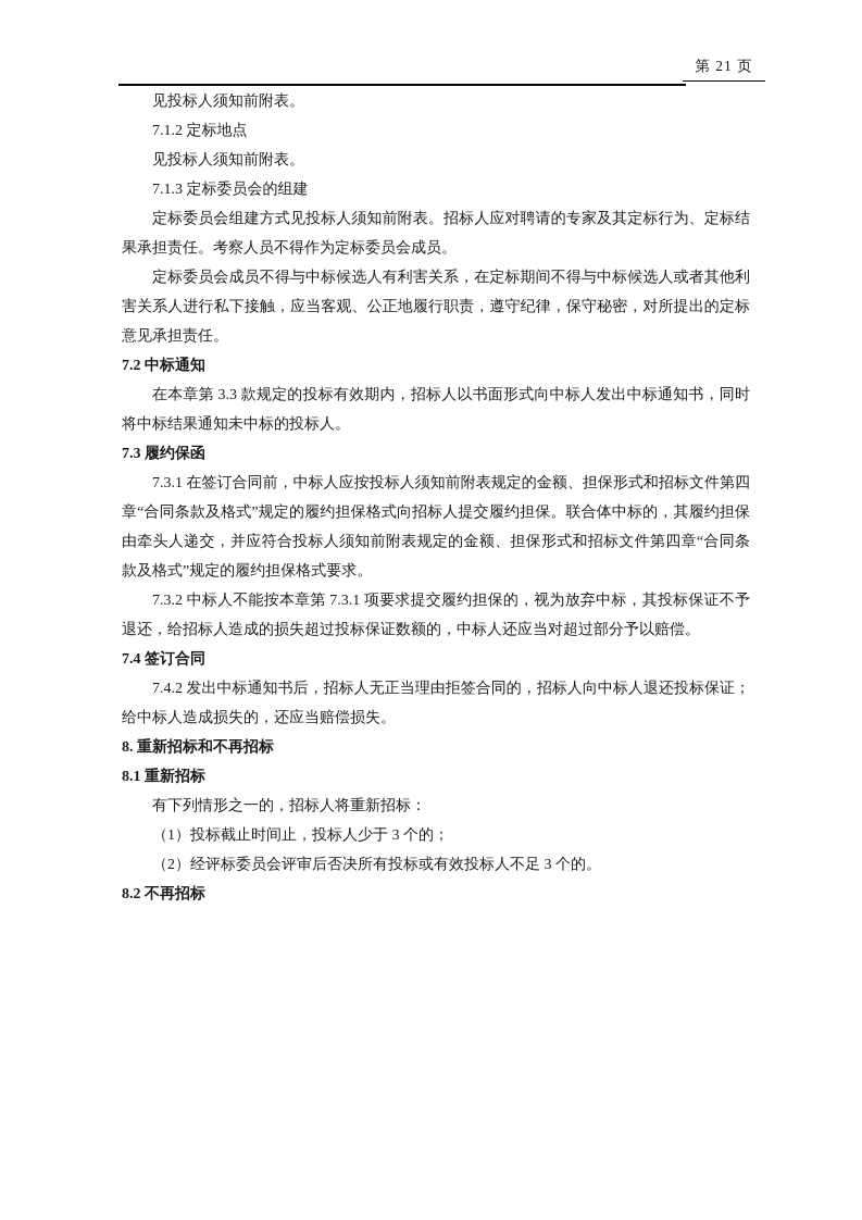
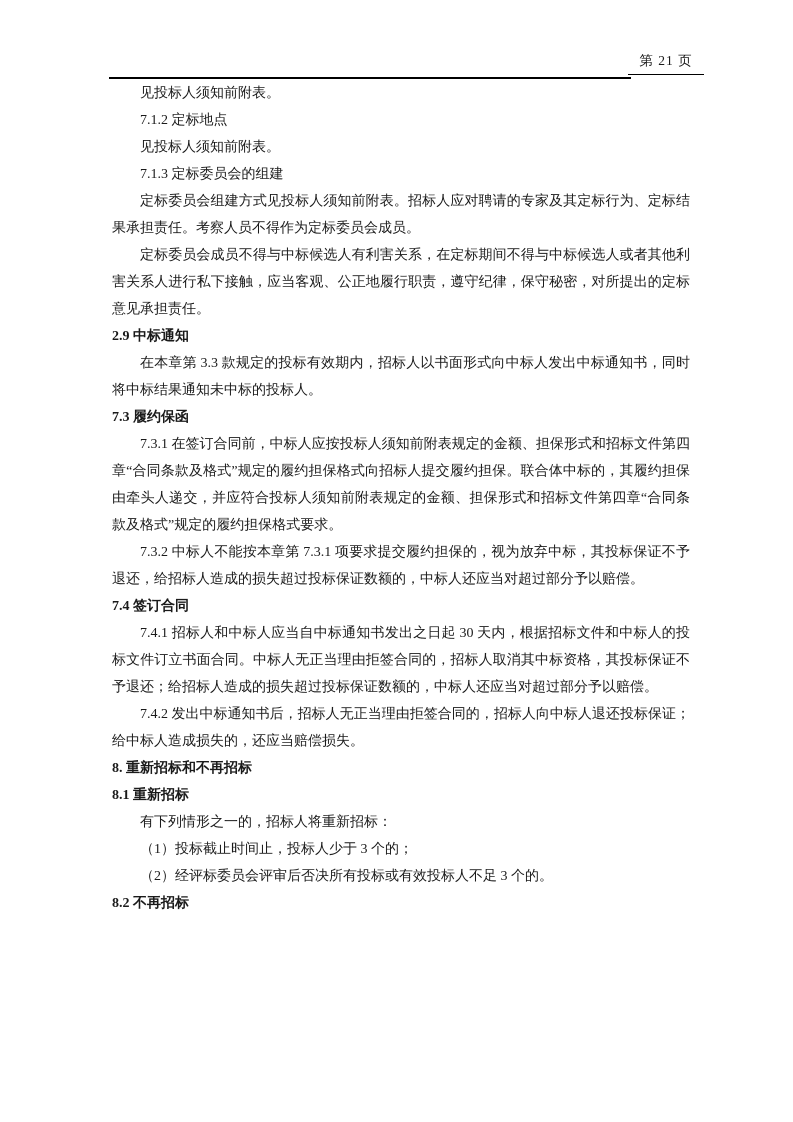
  第 21 页
  见投标人须知前附表。
  7.1.2 定标地点
  见投标人须知前附表。
  7.1.3 定标委员会的组建
  定标委员会组建方式见投标人须知前附表。招标人应对聘请的专家及其定标行为、定标结果承担责任。考察人员不得作为定标委员会成员。
  定标委员会成员不得与中标候选人有利害关系，在定标期间不得与中标候选人或者其他利害关系人进行私下接触，应当客观、公正地履行职责，遵守纪律，保守秘密，对所提出的定标意见承担责任。
- 7.2 中标通知
+ 2.9 中标通知
  在本章第 3.3 款规定的投标有效期内，招标人以书面形式向中标人发出中标通知书，同时将中标结果通知未中标的投标人。
  7.3 履约保函
  7.3.1 在签订合同前，中标人应按投标人须知前附表规定的金额、担保形式和招标文件第四章“合同条款及格式”规定的履约担保格式向招标人提交履约担保。联合体中标的，其履约担保由牵头人递交，并应符合投标人须知前附表规定的金额、担保形式和招标文件第四章“合同条款及格式”规定的履约担保格式要求。
  7.3.2 中标人不能按本章第 7.3.1 项要求提交履约担保的，视为放弃中标，其投标保证不予退还，给招标人造成的损失超过投标保证数额的，中标人还应当对超过部分予以赔偿。
  7.4 签订合同
+ 7.4.1 招标人和中标人应当自中标通知书发出之日起 30 天内，根据招标文件和中标人的投标文件订立书面合同。中标人无正当理由拒签合同的，招标人取消其中标资格，其投标保证不予退还；给招标人造成的损失超过投标保证数额的，中标人还应当对超过部分予以赔偿。
  7.4.2 发出中标通知书后，招标人无正当理由拒签合同的，招标人向中标人退还投标保证；给中标人造成损失的，还应当赔偿损失。
  8. 重新招标和不再招标
  8.1 重新招标
  有下列情形之一的，招标人将重新招标：
  （1）投标截止时间止，投标人少于 3 个的；
  （2）经评标委员会评审后否决所有投标或有效投标人不足 3 个的。
  8.2 不再招标
